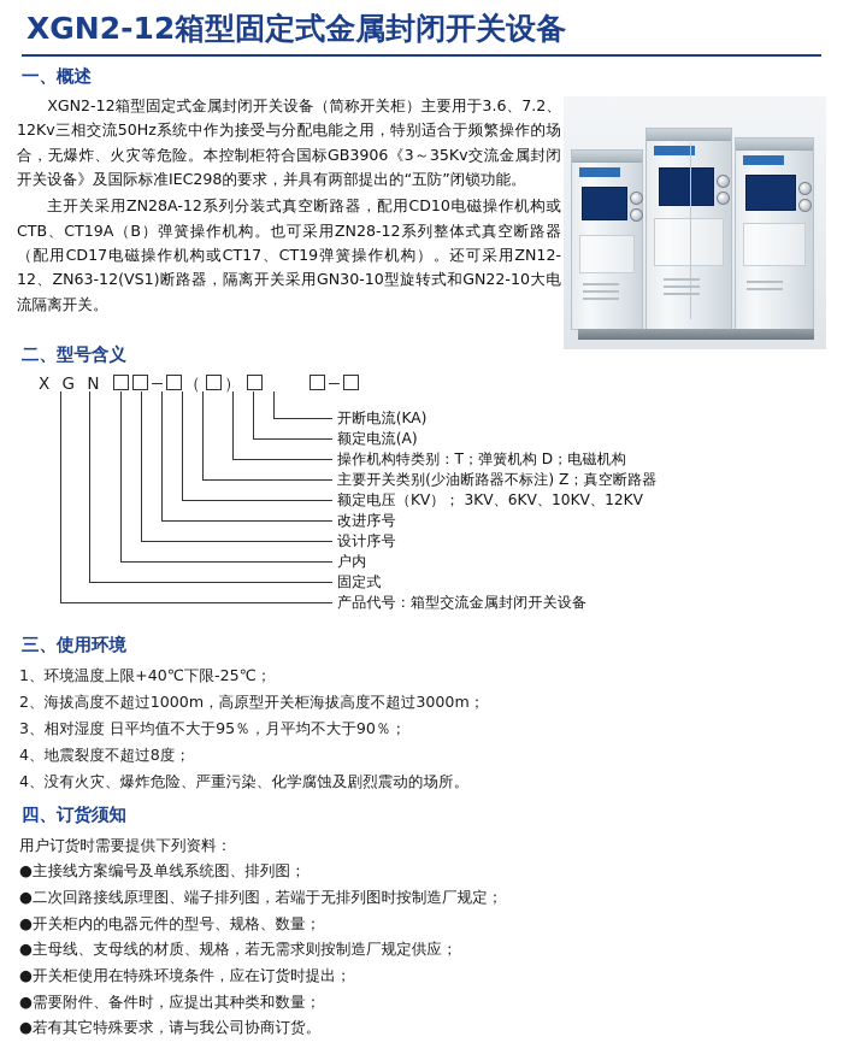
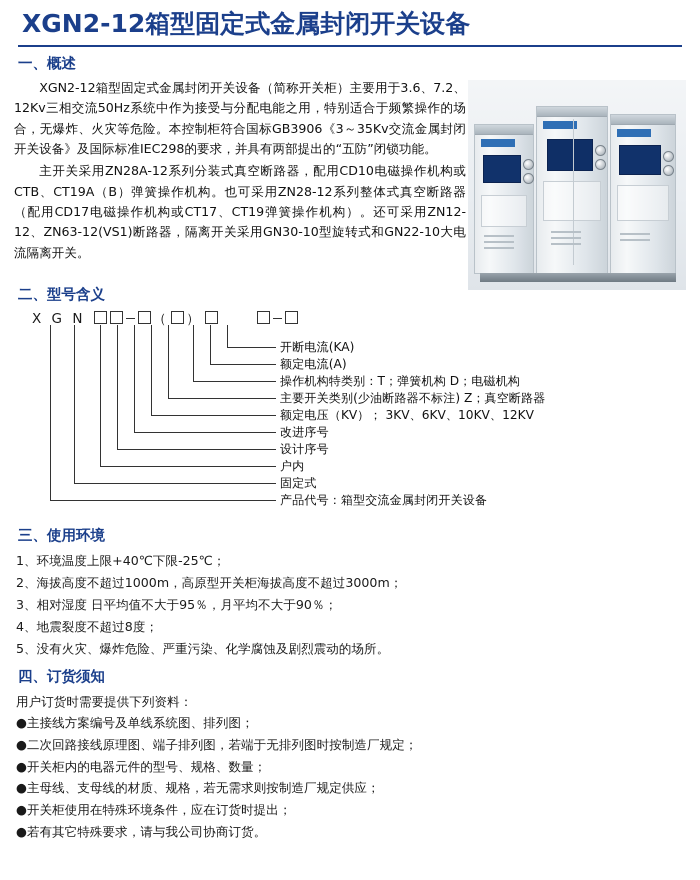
  XGN2-12箱型固定式金属封闭开关设备
  一、概述
  XGN2-12箱型固定式金属封闭开关设备（简称开关柜）主要用于3.6、7.2、12Kv三相交流50Hz系统中作为接受与分配电能之用，特别适合于频繁操作的场合，无爆炸、火灾等危险。本控制柜符合国标GB3906《3～35Kv交流金属封闭开关设备》及国际标准IEC298的要求，并具有两部提出的“五防”闭锁功能。
  主开关采用ZN28A-12系列分装式真空断路器，配用CD10电磁操作机构或CTB、CT19A（B）弹簧操作机构。也可采用ZN28-12系列整体式真空断路器（配用CD17电磁操作机构或CT17、CT19弹簧操作机构）。还可采用ZN12-12、ZN63-12(VS1)断路器，隔离开关采用GN30-10型旋转式和GN22-10大电流隔离开关。
  二、型号含义
  X G N （ ）
  开断电流(KA)
  额定电流(A)
  操作机构特类别：T；弹簧机构 D；电磁机构
  主要开关类别(少油断路器不标注) Z；真空断路器
  额定电压（KV）； 3KV、6KV、10KV、12KV
  改进序号
  设计序号
  户内
  固定式
  产品代号：箱型交流金属封闭开关设备
  三、使用环境
  1、环境温度上限+40℃下限-25℃；
  2、海拔高度不超过1000m，高原型开关柜海拔高度不超过3000m；
  3、相对湿度 日平均值不大于95％，月平均不大于90％；
  4、地震裂度不超过8度；
- 4、没有火灾、爆炸危险、严重污染、化学腐蚀及剧烈震动的场所。
+ 5、没有火灾、爆炸危险、严重污染、化学腐蚀及剧烈震动的场所。
  四、订货须知
  用户订货时需要提供下列资料：
  ●主接线方案编号及单线系统图、排列图；
  ●二次回路接线原理图、端子排列图，若端于无排列图时按制造厂规定；
  ●开关柜内的电器元件的型号、规格、数量；
  ●主母线、支母线的材质、规格，若无需求则按制造厂规定供应；
  ●开关柜使用在特殊环境条件，应在订货时提出；
- ●需要附件、备件时，应提出其种类和数量；
  ●若有其它特殊要求，请与我公司协商订货。
